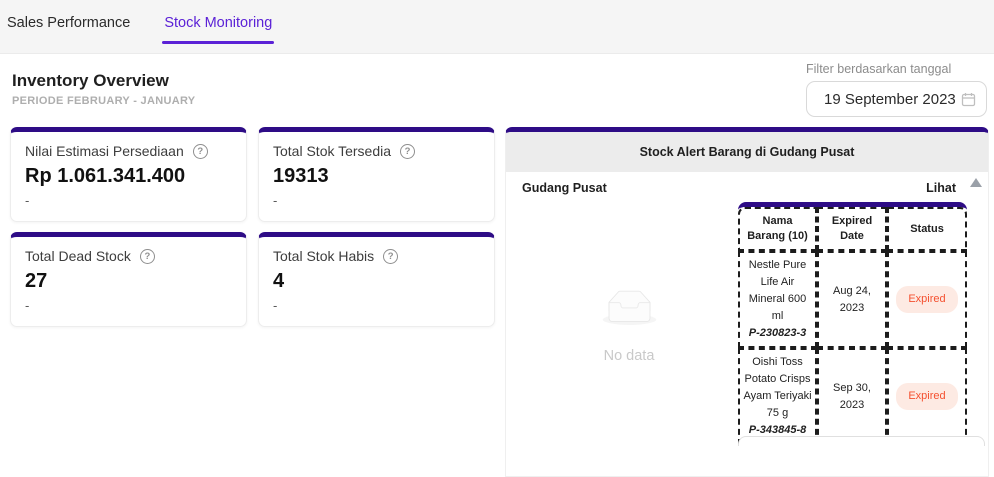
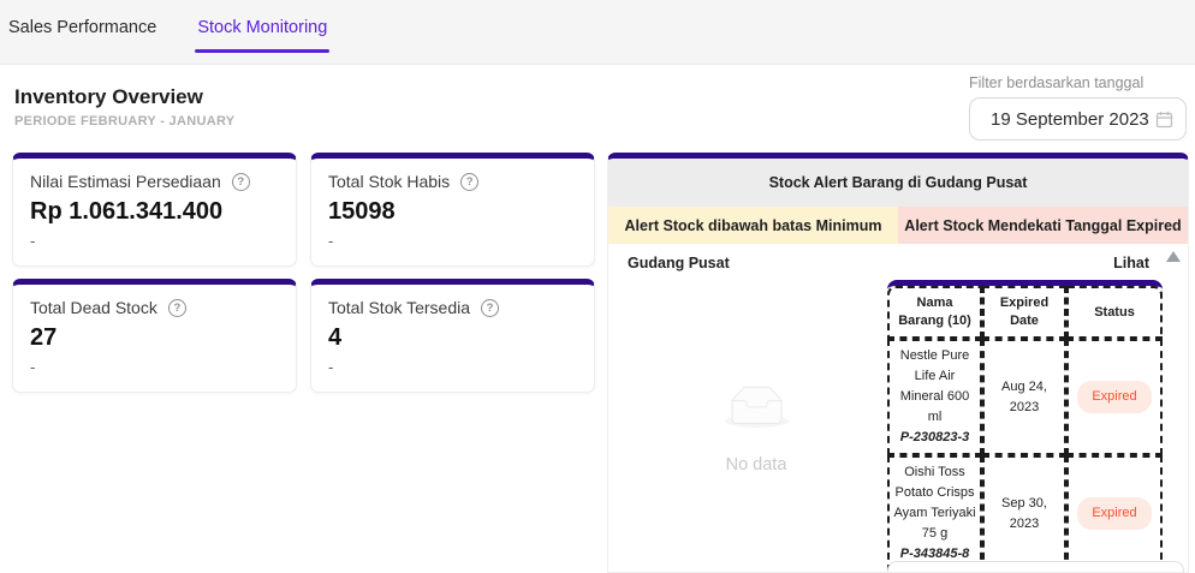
  Sales Performance
  Stock Monitoring
  Inventory Overview
  PERIODE FEBRUARY - JANUARY
  Filter berdasarkan tanggal
  19 September 2023
  Nilai Estimasi Persediaan
  Rp 1.061.341.400
  -
- Total Stok Tersedia
+ Total Stok Habis
- 19313
+ 15098
  -
  Total Dead Stock
  27
  -
- Total Stok Habis
+ Total Stok Tersedia
  4
  -
  Stock Alert Barang di Gudang Pusat
+ Alert Stock dibawah batas Minimum
+ Alert Stock Mendekati Tanggal Expired
  Gudang Pusat
  Lihat
  No data
  Nama Barang (10)	Expired Date	Status
  Nestle Pure Life Air Mineral 600 mlP-230823-3	Aug 24, 2023	Expired
  Oishi Toss Potato Crisps Ayam Teriyaki 75 gP-343845-8	Sep 30, 2023	Expired
